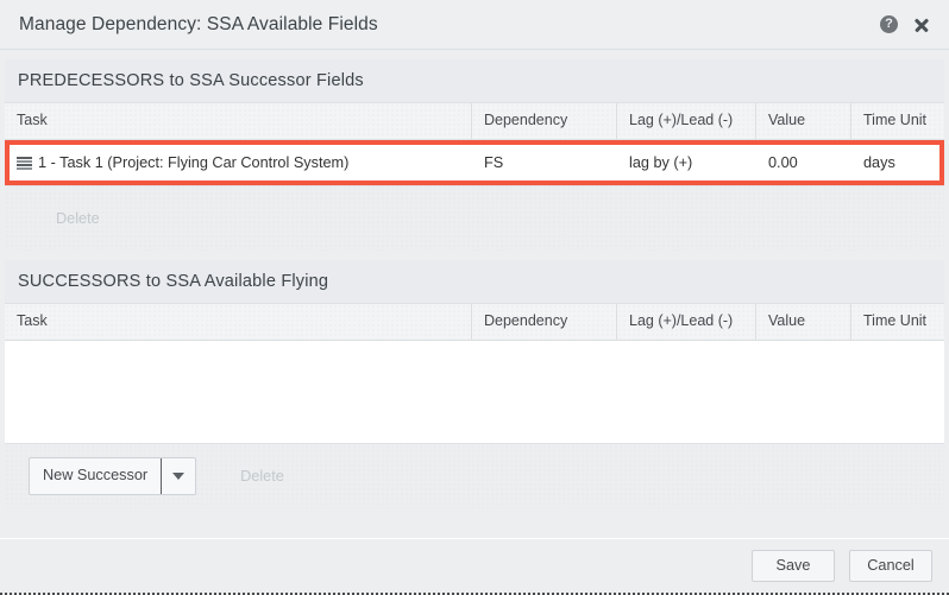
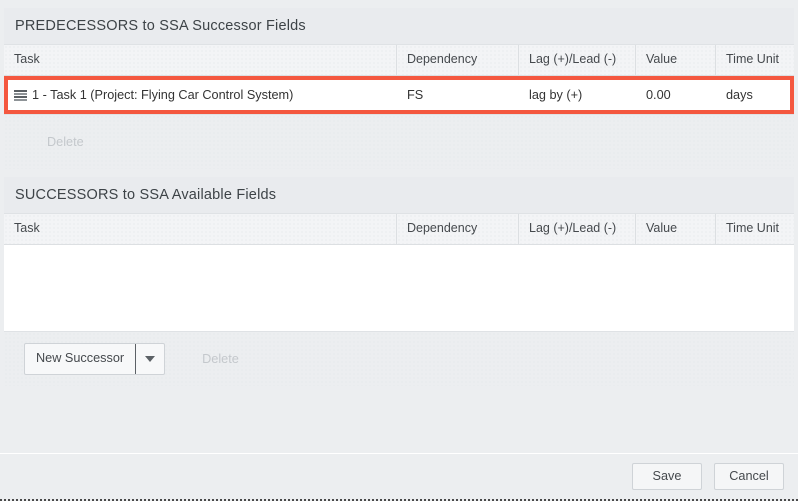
- Manage Dependency: SSA Available Fields
- ?
  PREDECESSORS to SSA Successor Fields
  Task
  Dependency
  Lag (+)/Lead (-)
  Value
  Time Unit
  1 - Task 1 (Project: Flying Car Control System)
  FS
  lag by (+)
  0.00
  days
  Delete
- SUCCESSORS to SSA Available Flying
+ SUCCESSORS to SSA Available Fields
  Task
  Dependency
  Lag (+)/Lead (-)
  Value
  Time Unit
  New Successor
  Delete
  Save
  Cancel
